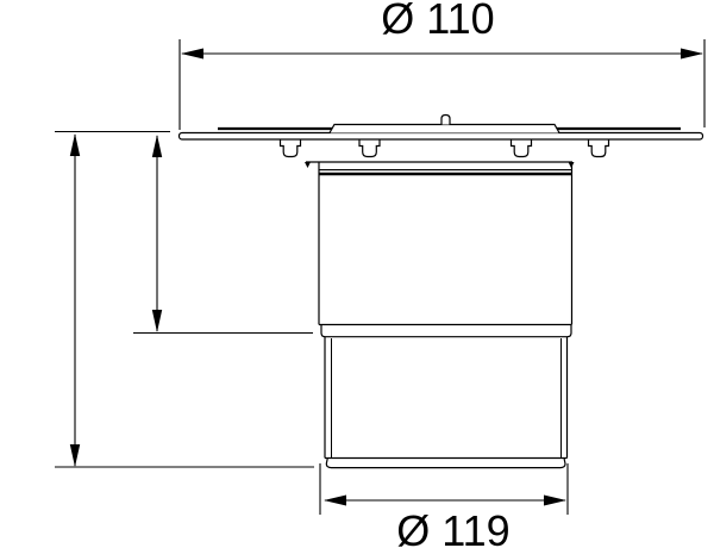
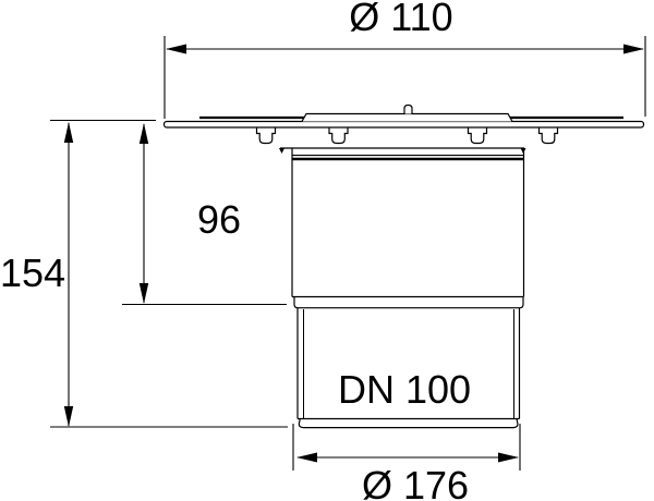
  Ø 110
+ 96
+ 154
+ DN 100
- Ø 119
+ Ø 176
